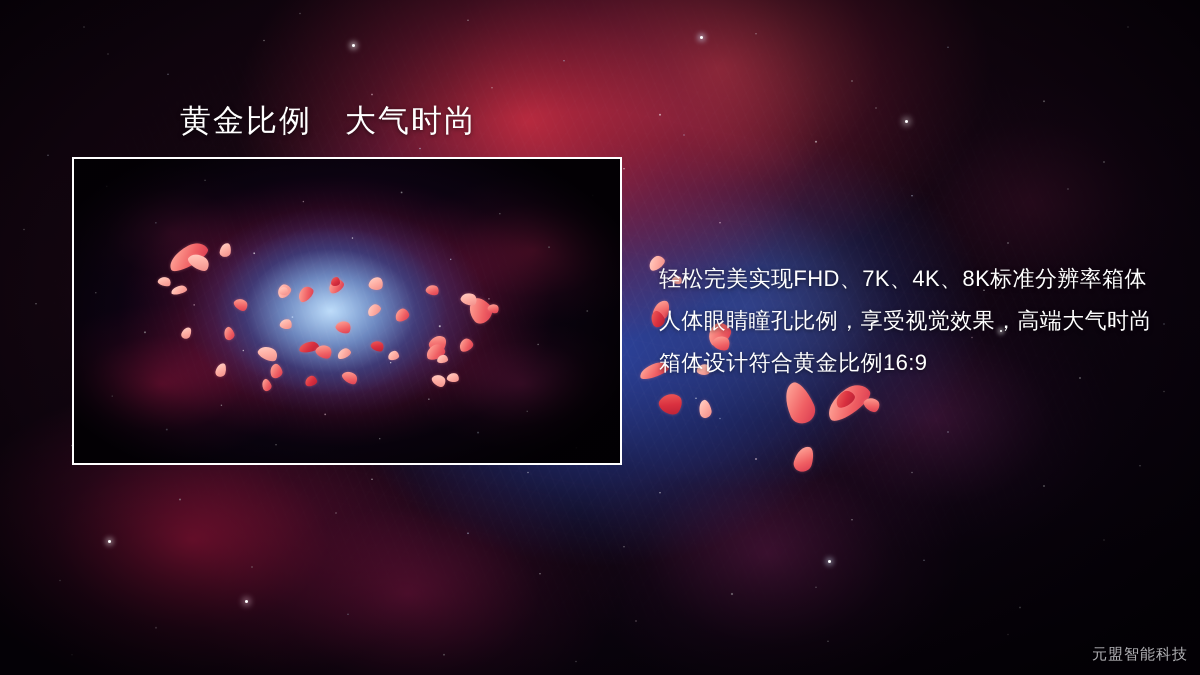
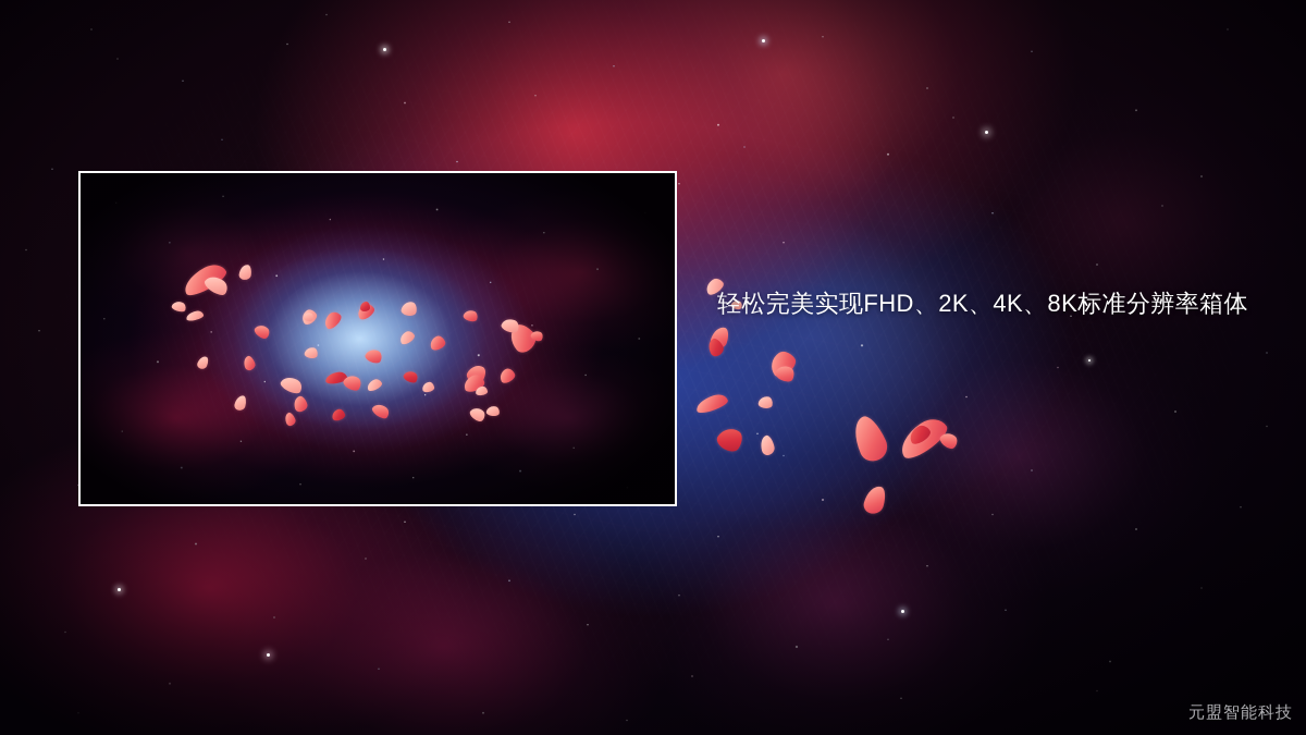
- 黄金比例 大气时尚
- 轻松完美实现FHD、7K、4K、8K标准分辨率箱体
+ 轻松完美实现FHD、2K、4K、8K标准分辨率箱体
- 人体眼睛瞳孔比例，享受视觉效果，高端大气时尚
- 箱体设计符合黄金比例16:9
  元盟智能科技
